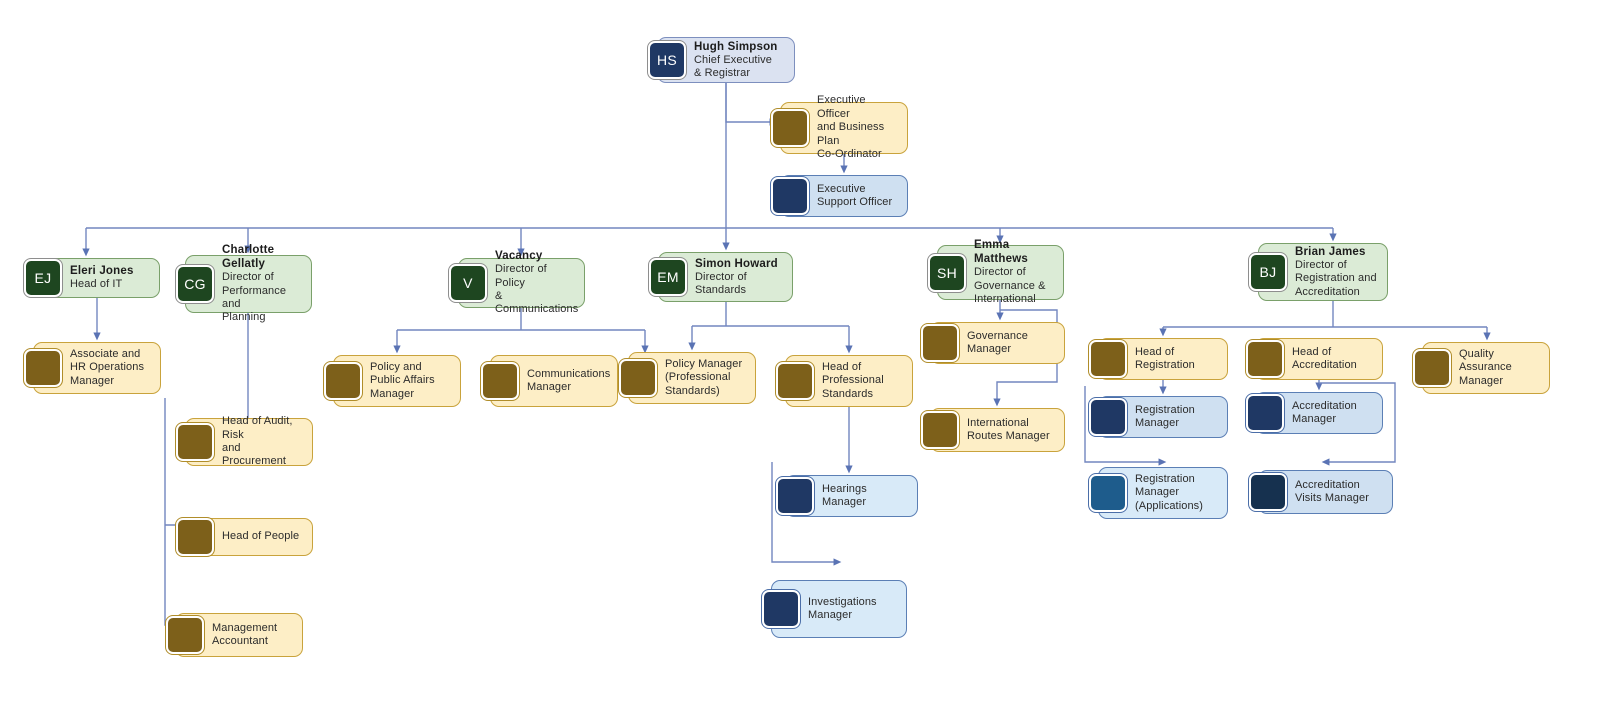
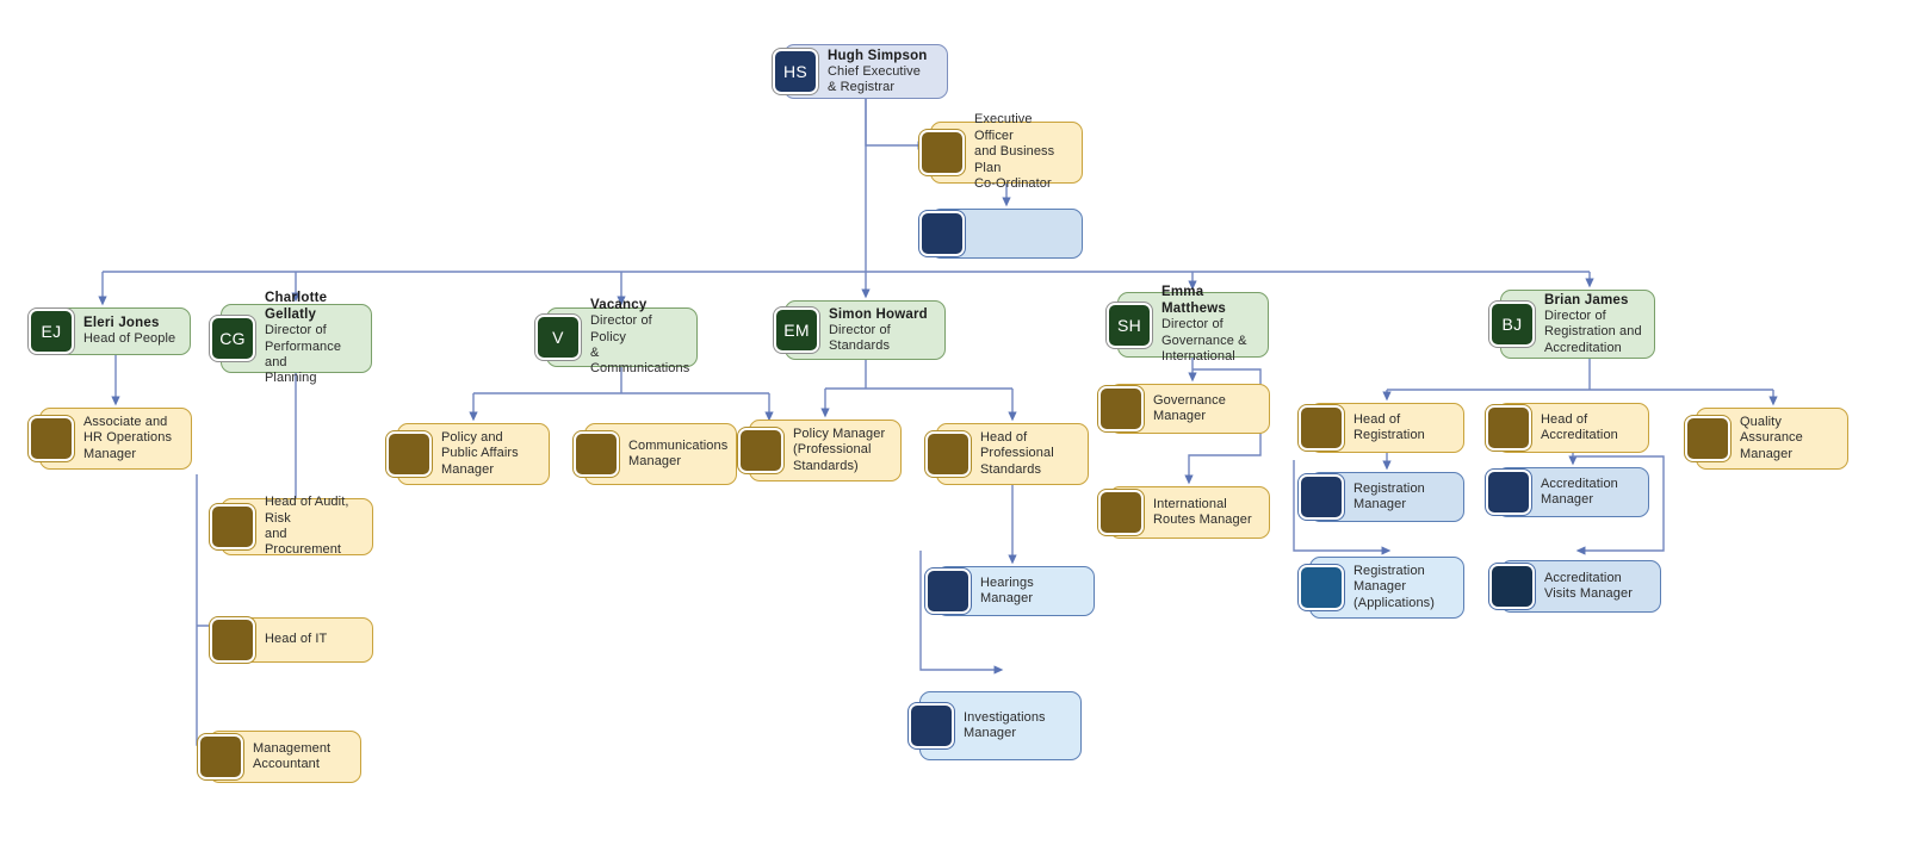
  HS
  Hugh Simpson
  Chief Executive
  & Registrar
  Executive Officer
  and Business Plan
  Co-Ordinator
- Executive
- Support Officer
  EJ
  Eleri Jones
- Head of IT
+ Head of People
  Associate and
  HR Operations
  Manager
  CG
  Charlotte Gellatly
  Director of
  Performance and
  Planning
  Head of Audit, Risk
  and Procurement
- Head of People
+ Head of IT
  Management
  Accountant
  V
  Vacancy
  Director of Policy
  & Communications
  Policy and
  Public Affairs
  Manager
  Communications
  Manager
  EM
  Simon Howard
  Director of
  Standards
  Policy Manager
  (Professional
  Standards)
  Head of
  Professional
  Standards
  Hearings
  Manager
  Investigations
  Manager
  SH
  Emma Matthews
  Director of
  Governance &
  International
  Governance
  Manager
  International
  Routes Manager
  BJ
  Brian James
  Director of
  Registration and
  Accreditation
  Head of
  Registration
  Registration
  Manager
  Registration
  Manager
  (Applications)
  Head of
  Accreditation
  Accreditation
  Manager
  Accreditation
  Visits Manager
  Quality
  Assurance
  Manager
